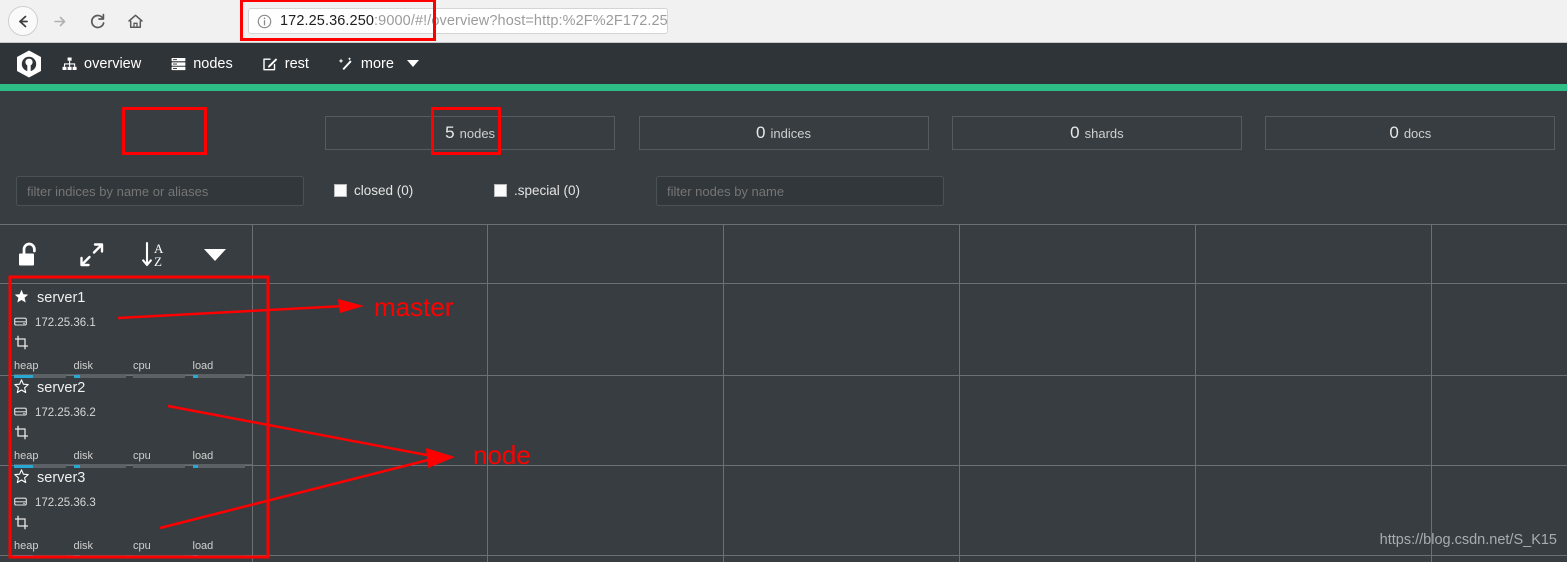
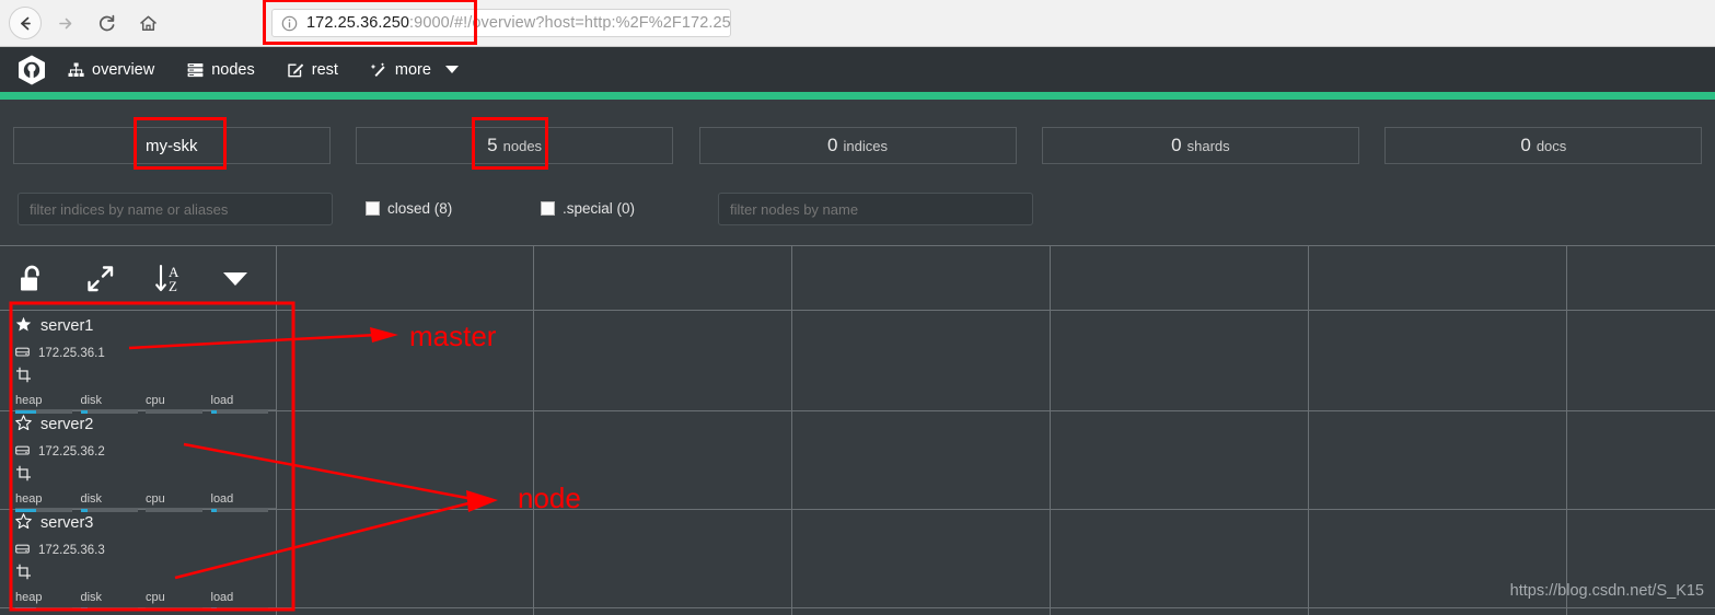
  172.25.36.250:9000/#!/overview?host=http:%2F%2F172.25
  overview
  nodes
  rest
  more
+ my-skk
  5
  nodes
  0
  indices
  0
  shards
  0
  docs
  filter indices by name or aliases
- closed (0)
+ closed (8)
  .special (0)
  filter nodes by name
  A
  Z
  server1
  172.25.36.1
  heap
  disk
  cpu
  load
  server2
  172.25.36.2
  heap
  disk
  cpu
  load
  server3
  172.25.36.3
  heap
  disk
  cpu
  load
  master
  node
  https://blog.csdn.net/S_K15
